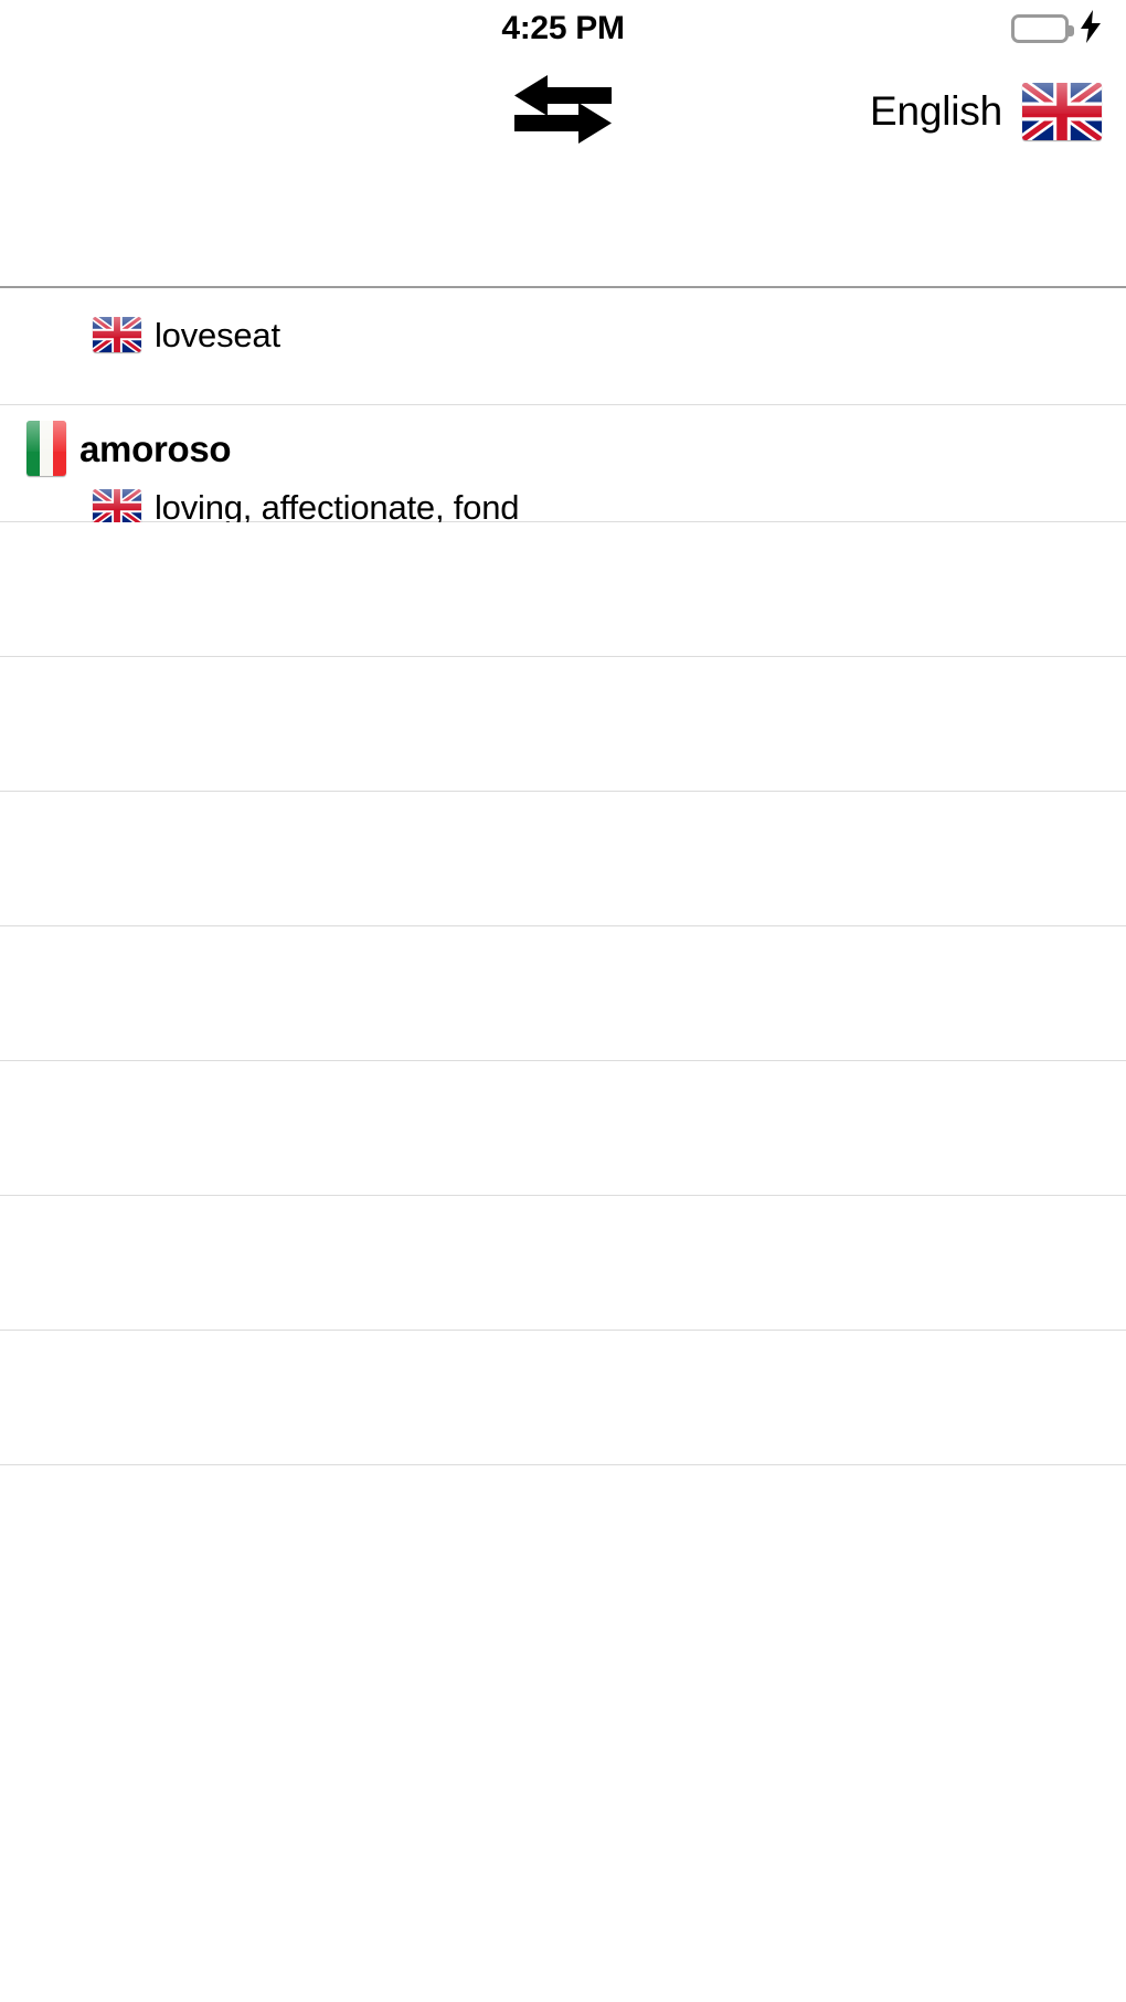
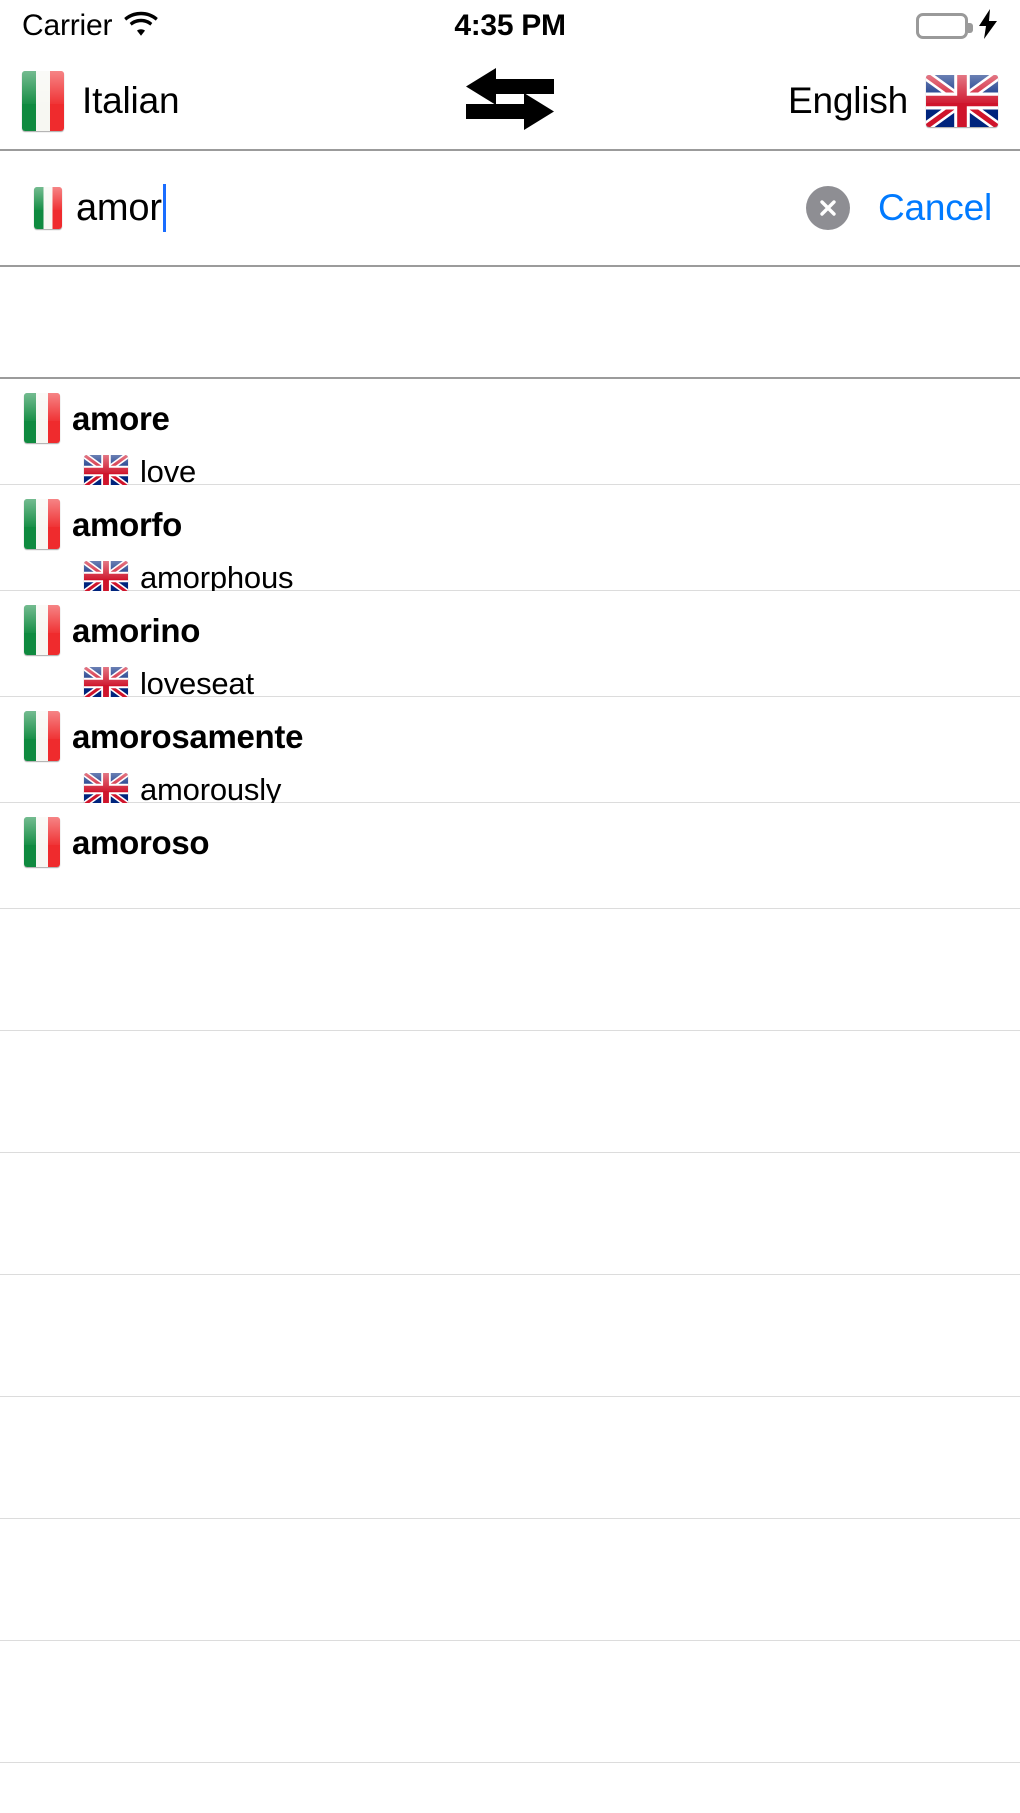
+ Carrier
- 4:25 PM
+ 4:35 PM
+ Italian
  English
+ amor
+ Cancel
+ amore
+ love
+ amorfo
+ amorphous
+ amorino
  loveseat
+ amorosamente
+ amorously
  amoroso
- loving, affectionate, fond
